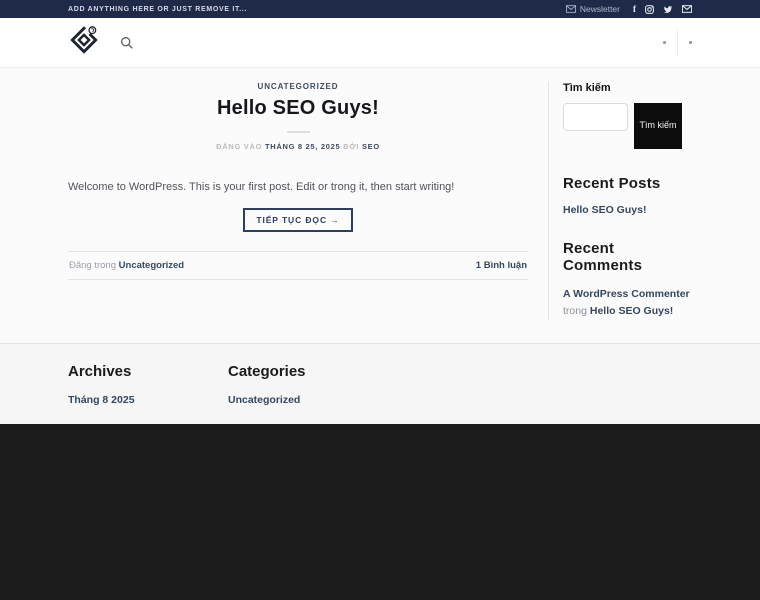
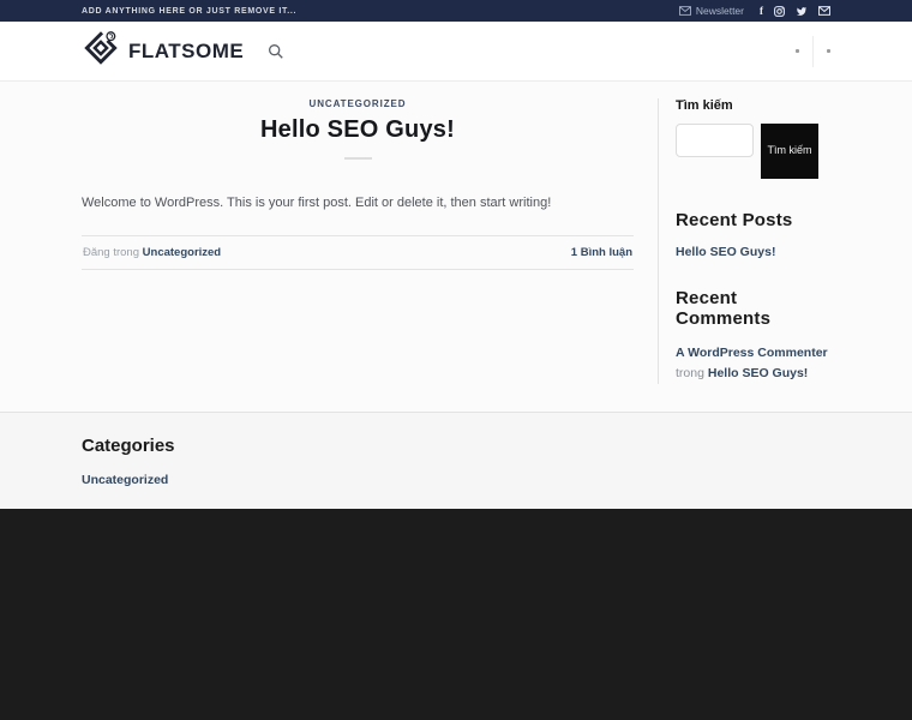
  Newsletter
  f
+ FLATSOME
  UNCATEGORIZED
  Hello SEO Guys!
- ĐĂNG VÀO THÁNG 8 25, 2025 BỞI SEO
- Welcome to WordPress. This is your first post. Edit or trong it, then start writing!
+ Welcome to WordPress. This is your first post. Edit or delete it, then start writing!
- TIẾP TỤC ĐỌC →
  Đăng trong Uncategorized
  1 Bình luận
  Tìm kiếm
  Tìm kiếm
  Recent Posts
  Hello SEO Guys!
  Recent Comments
  A WordPress Commenter trong Hello SEO Guys!
- Archives
- Tháng 8 2025
  Categories
  Uncategorized
